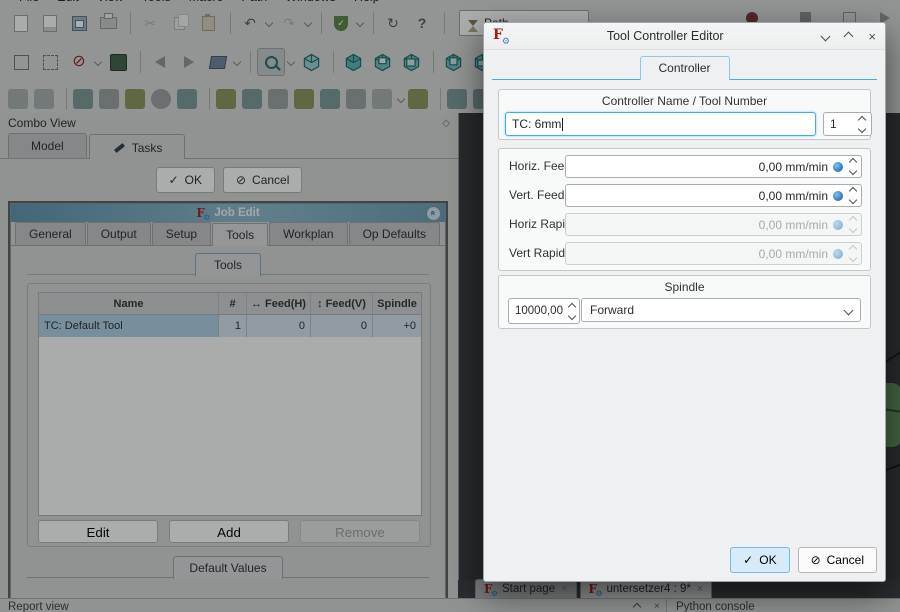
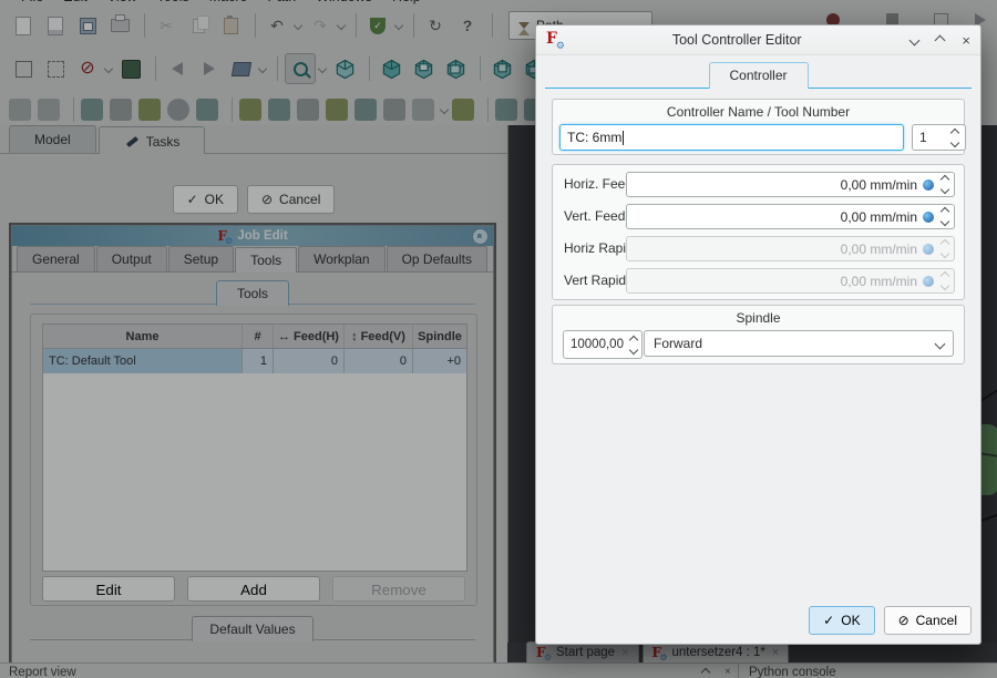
  ✂
  ↶
  ↷
  ✓
  ↻
  ?
  ⊘
- Combo View
- ◇
  Model
  Tasks
  ✓
  OK
  ⊘
  Cancel
  F
  ⚙
  Job Edit
  General
  Output
  Setup
  Tools
  Workplan
  Op Defaults
  Tools
  Name
  #
  ↔
  Feed(H)
  ↕
  Feed(V)
  Spindle
  TC: Default Tool
  1
  0
  0
  +0
  Edit
  Add
  Remove
  Default Values
  F
  ⚙
  Start page
  ×
  F
  ⚙
- untersetzer4 : 9*
+ untersetzer4 : 1*
  ×
  Report view
  ×
  Python console
  F
  ⚙
  Tool Controller Editor
  ×
  Controller
  Controller Name / Tool Number
  TC: 6mm
  1
  Horiz. Fee
  0,00 mm/min
  Vert. Feed
  0,00 mm/min
  Horiz Rapi
  0,00 mm/min
  Vert Rapid
  0,00 mm/min
  Spindle
  10000,00
  Forward
  ✓
  OK
  ⊘
  Cancel
